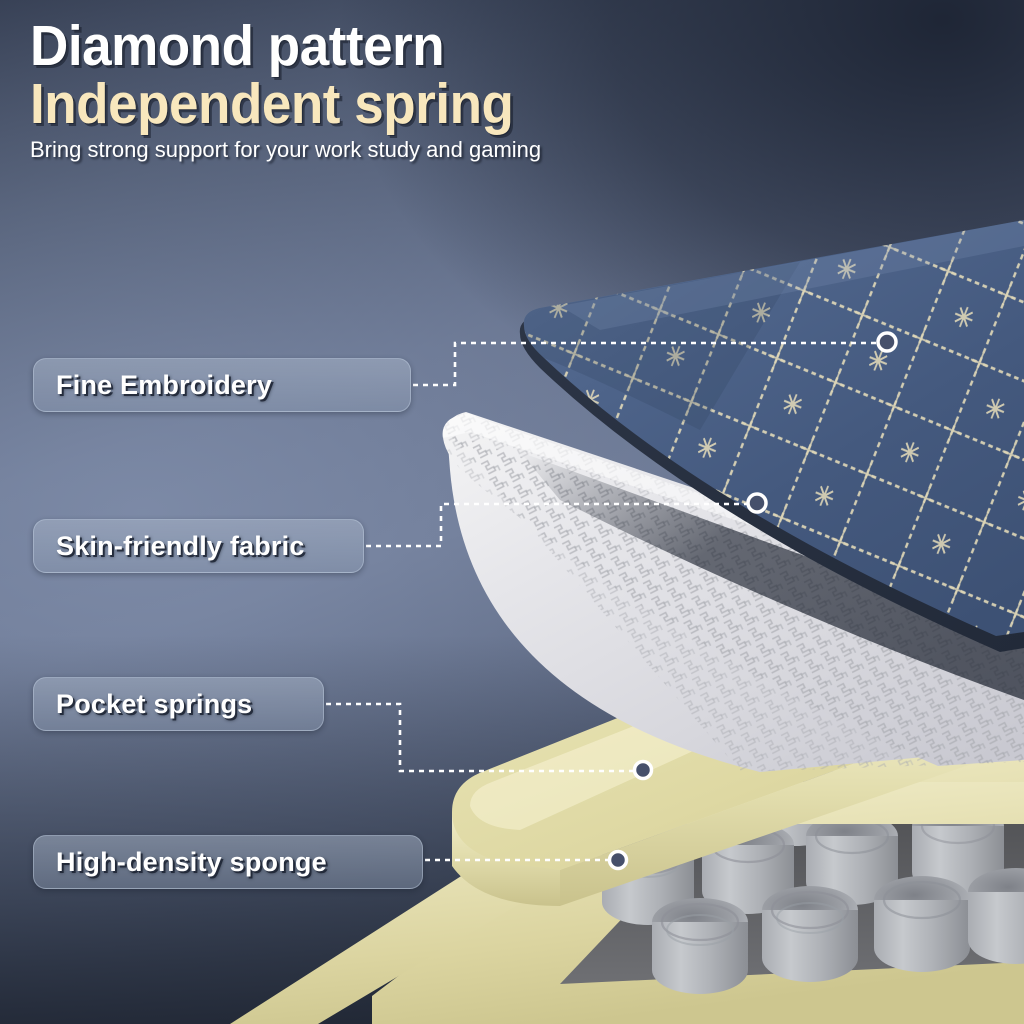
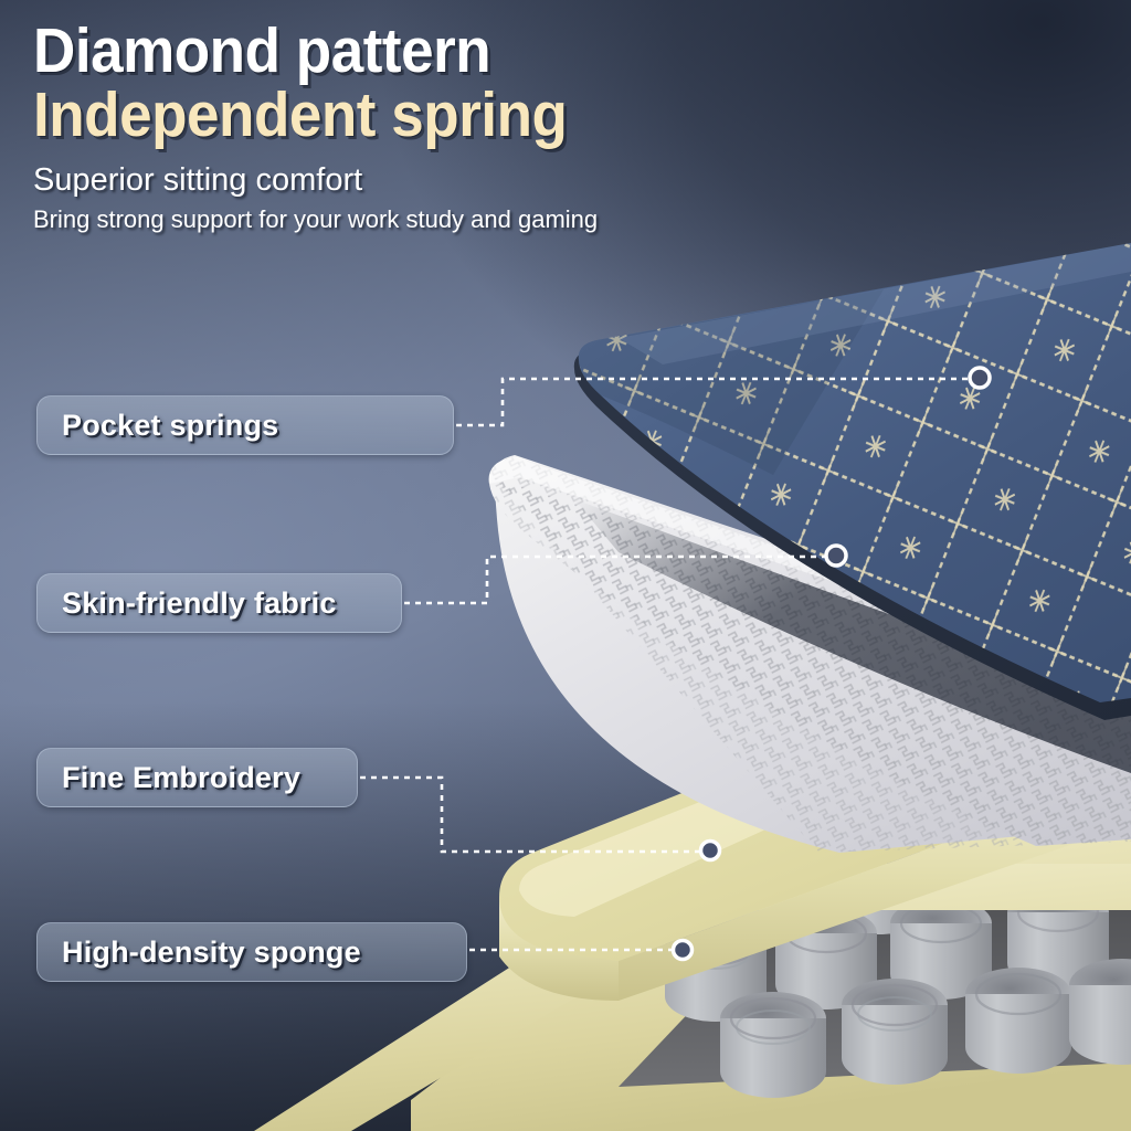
  Diamond pattern
  Independent spring
+ Superior sitting comfort
  Bring strong support for your work study and gaming
- Fine Embroidery
+ Pocket springs
  Skin-friendly fabric
- Pocket springs
+ Fine Embroidery
  High-density sponge
